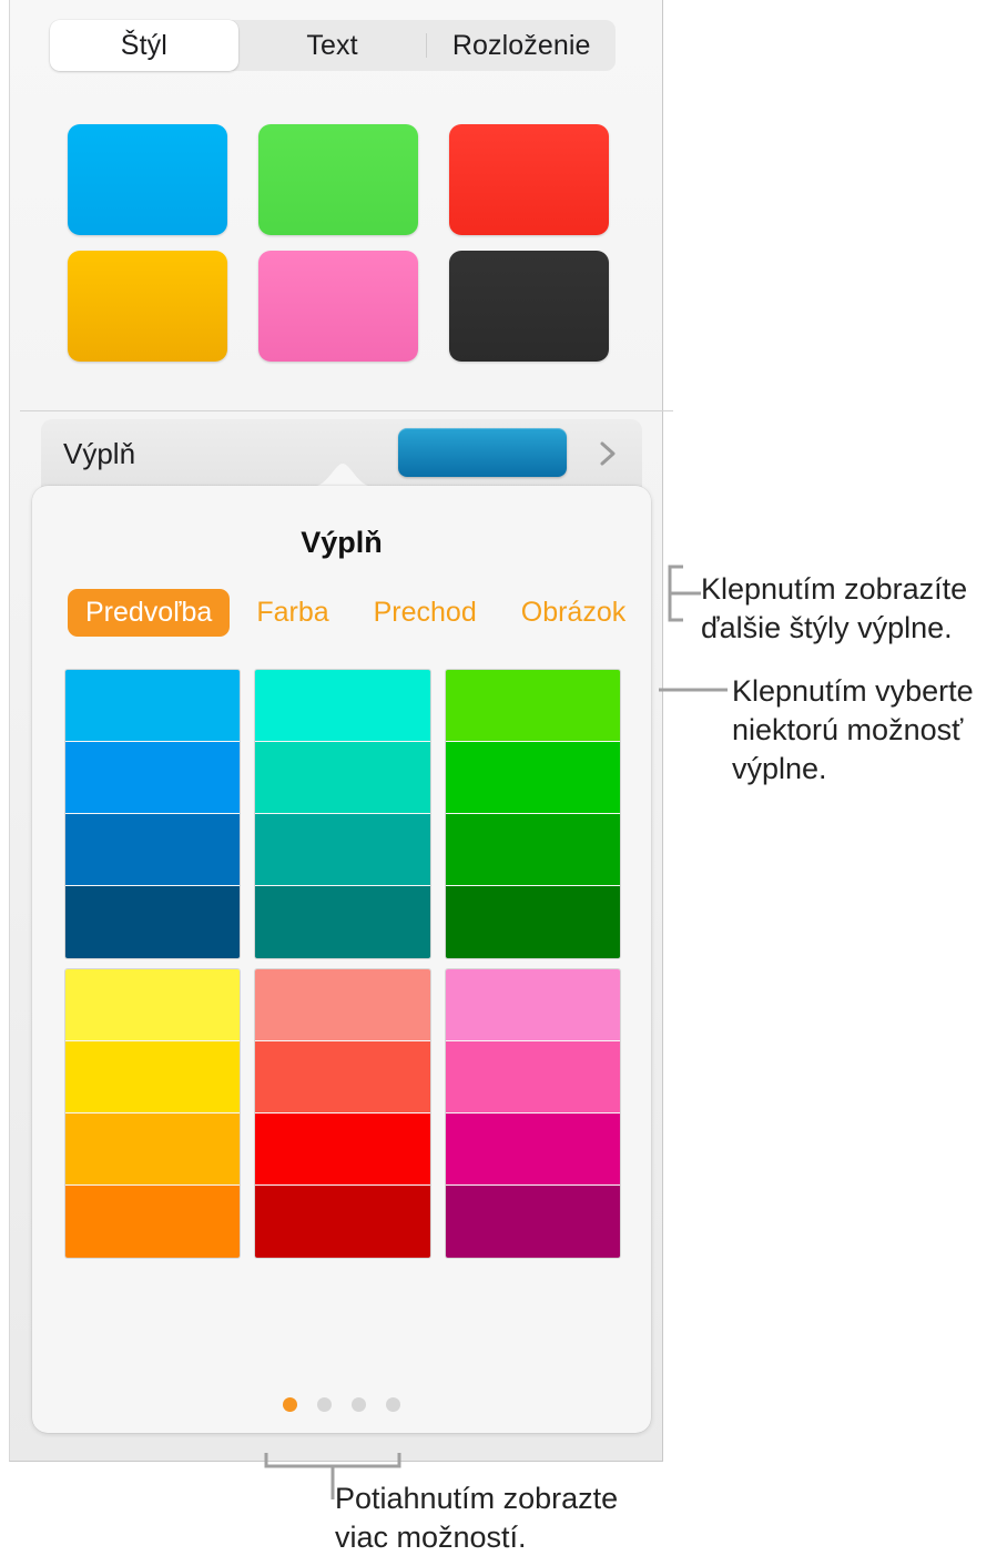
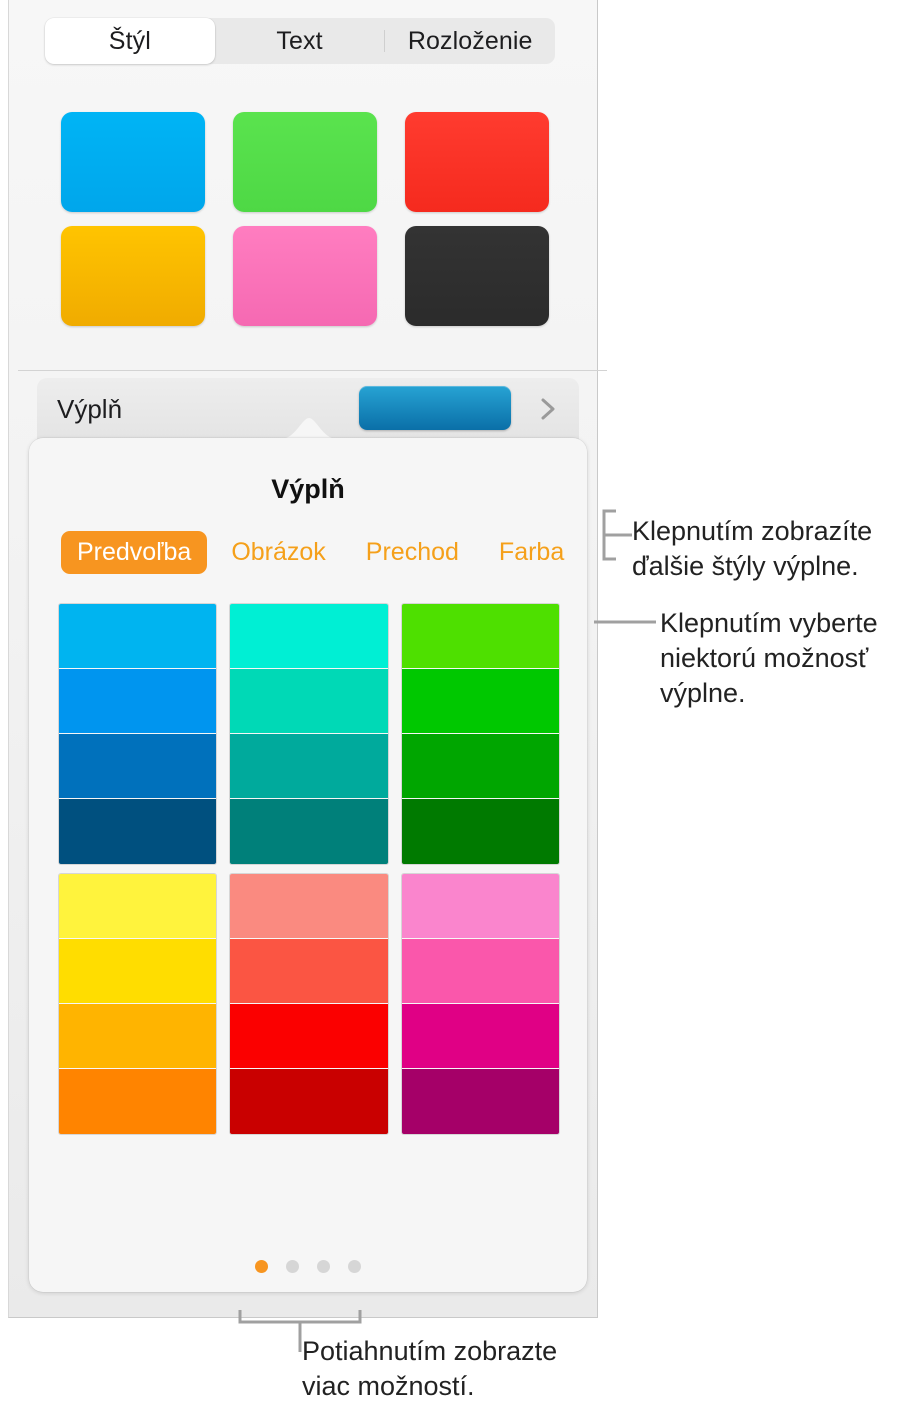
  Štýl
  Text
  Rozloženie
  Výplň
  Výplň
  Predvoľba
- Farba
+ Obrázok
  Prechod
- Obrázok
+ Farba
  Klepnutím zobrazíte
  ďalšie štýly výplne.
  Klepnutím vyberte
  niektorú možnosť
  výplne.
  Potiahnutím zobrazte
  viac možností.
